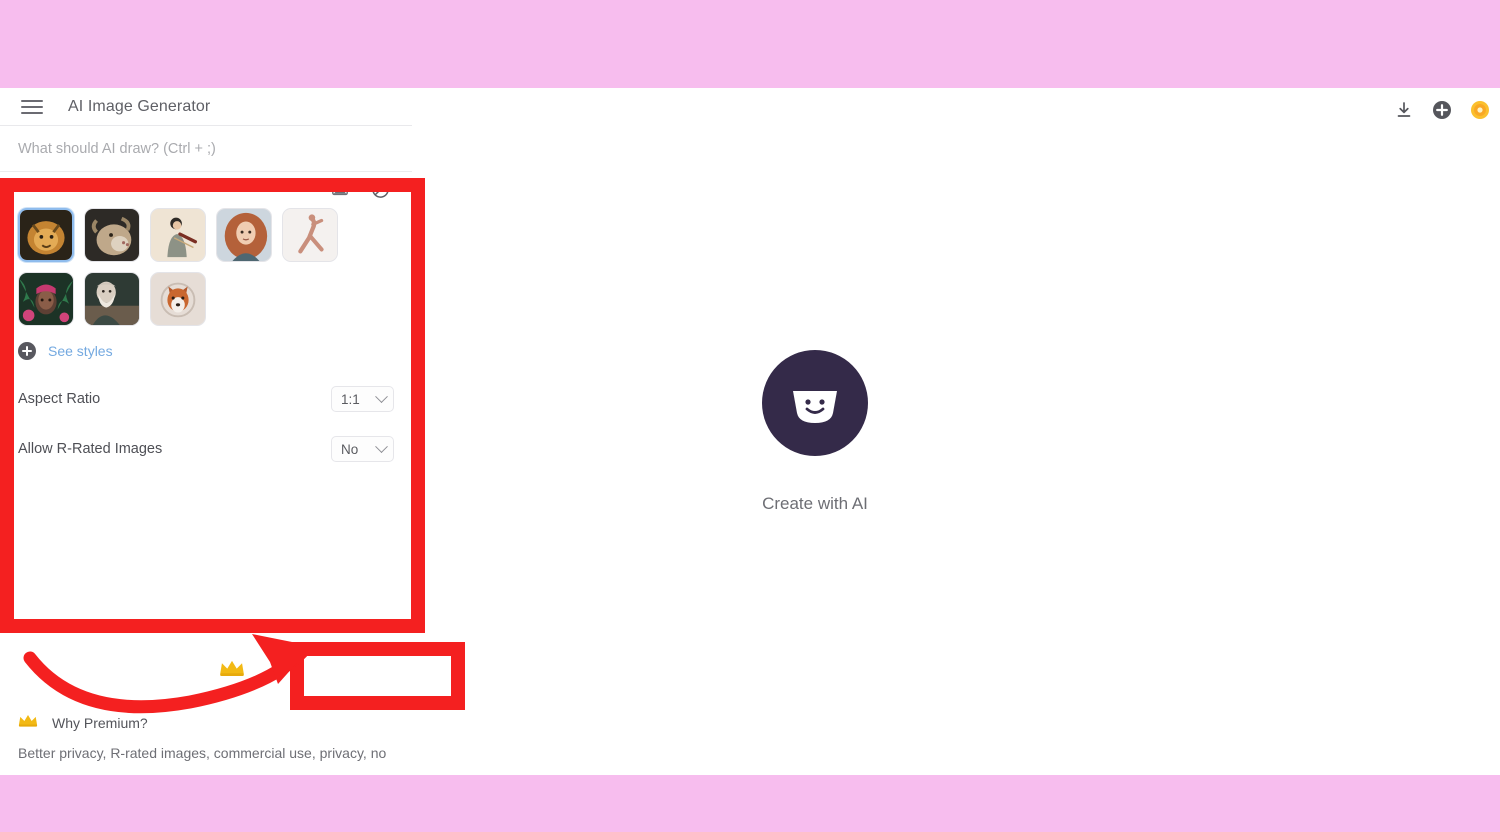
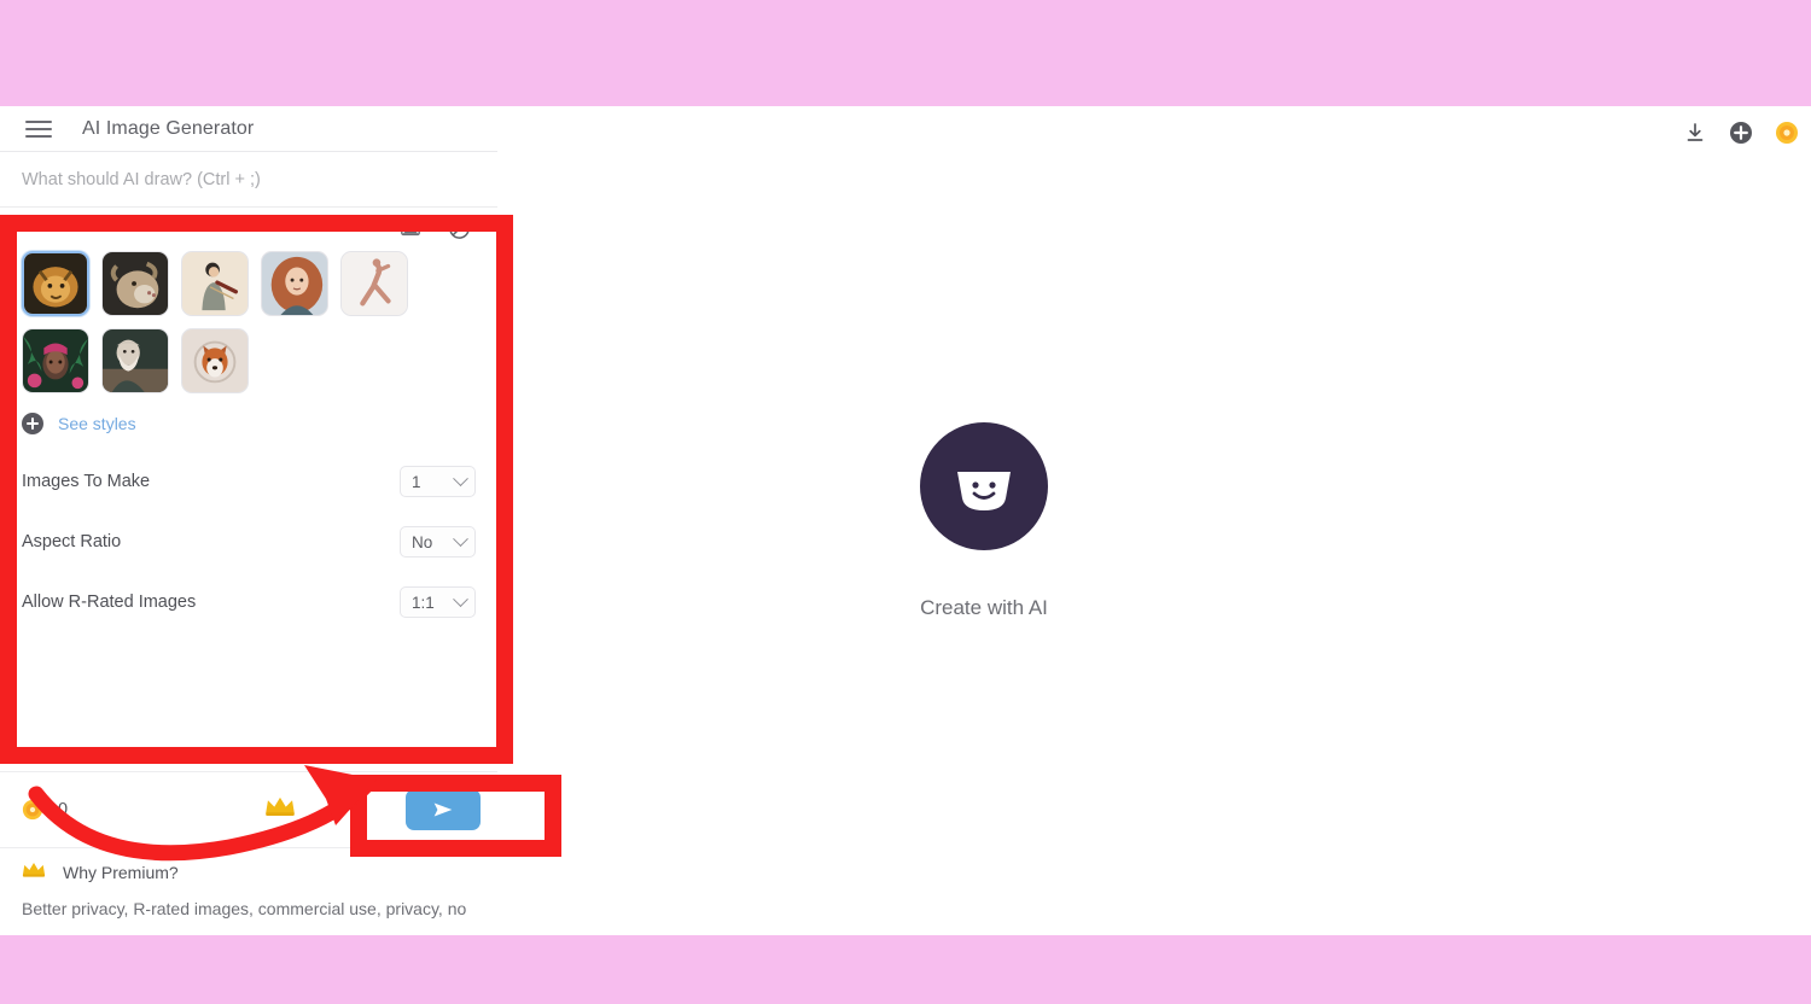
  Create with AI
  AI Image Generator
  What should AI draw? (Ctrl + ;)
  See styles
+ Images To Make
+ 1
  Aspect Ratio
- 1:1
+ No
  Allow R-Rated Images
- No
+ 1:1
+ 0
  Why Premium?
  Better privacy, R-rated images, commercial use, privacy, no
